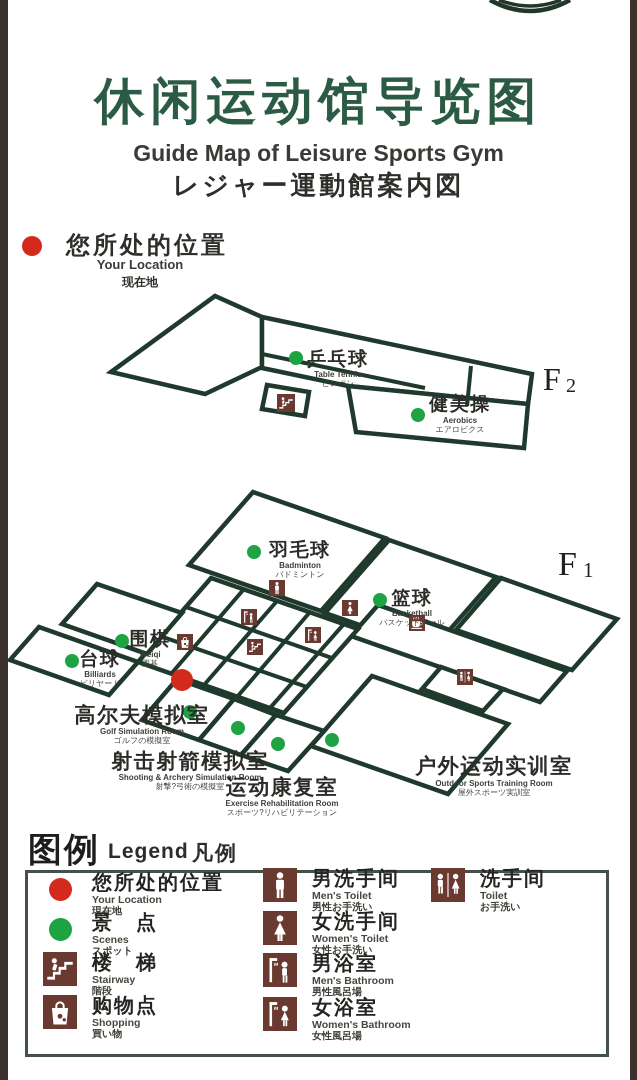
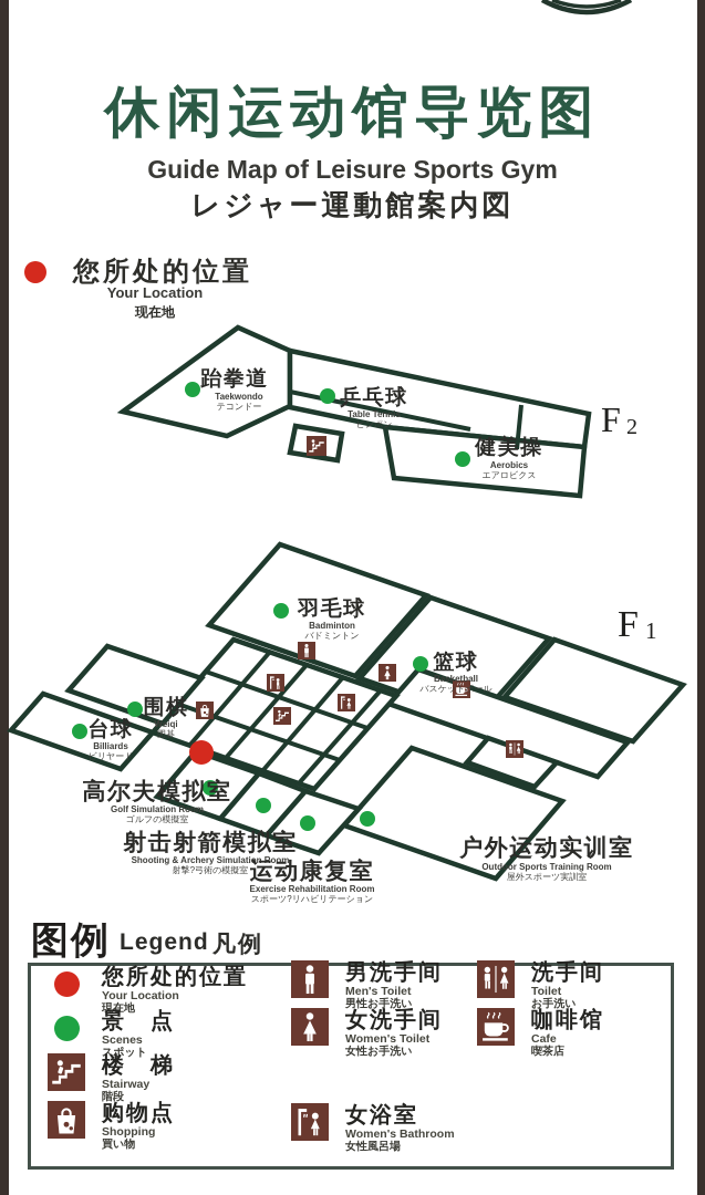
  休闲运动馆导览图
  Guide Map of Leisure Sports Gym
  レジャー運動館案内図
  您所处的位置
  Your Location
  现在地
+ 跆拳道
+ Taekwondo
+ テコンドー
  乒乓球
  Table Tennis
  ピンポン
  健美操
  Aerobics
  エアロビクス
  F
  2
  羽毛球
  Badminton
  バドミントン
  篮球
  Basketball
  バスケットボール
  围棋
  Weiqi
  囲碁
  台球
  Billiards
  ビリヤード
  高尔夫模拟室
  Golf Simulation Room
  ゴルフの模擬室
  射击射箭模拟室
  Shooting & Archery Simulation Room
  射撃?弓術の模擬室
  运动康复室
  Exercise Rehabilitation Room
  スポーツ?リハビリテーション
  户外运动实训室
  Outdoor Sports Training Room
  屋外スポーツ実訓室
  F
  1
  图例
  Legend
  凡例
  您所处的位置
  Your Location
  現在地
  景 点
  Scenes
  スポット
  楼 梯
  Stairway
  階段
  购物点
  Shopping
  買い物
  男洗手间
  Men's Toilet
  男性お手洗い
  女洗手间
  Women's Toilet
  女性お手洗い
- 男浴室
- Men's Bathroom
- 男性風呂場
  女浴室
  Women's Bathroom
  女性風呂場
  洗手间
  Toilet
  お手洗い
+ 咖啡馆
+ Cafe
+ 喫茶店
